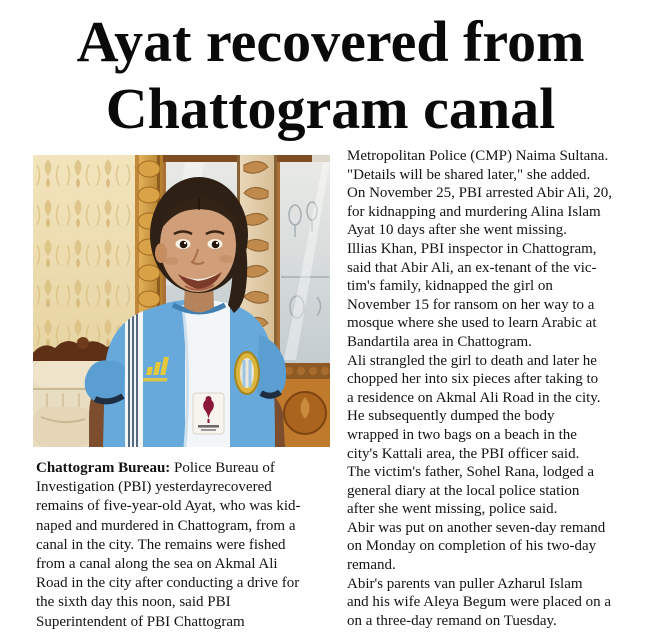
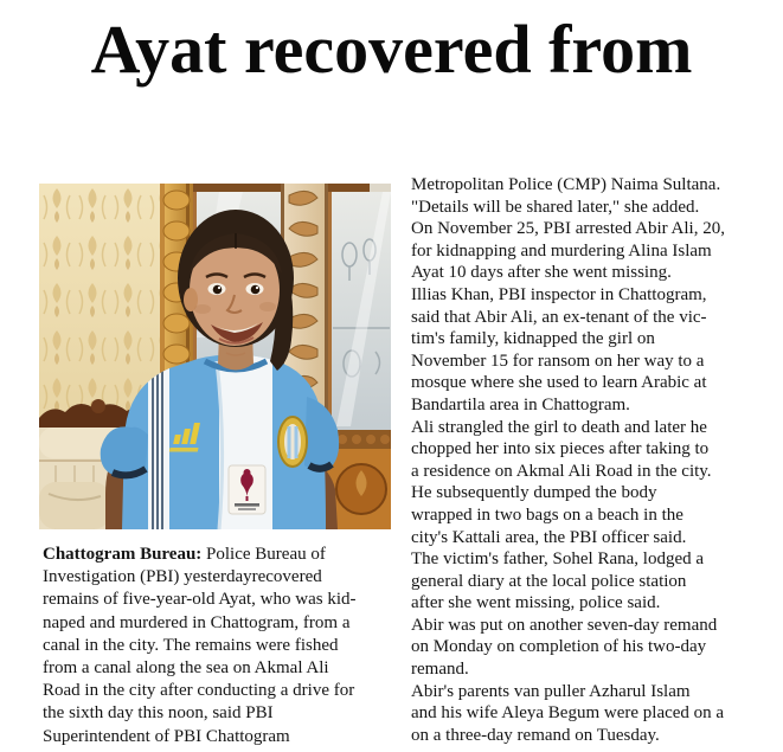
  Ayat recovered from
- Chattogram canal
  Chattogram Bureau: Police Bureau of
  Investigation (PBI) yesterdayrecovered
  remains of five-year-old Ayat, who was kid-
  naped and murdered in Chattogram, from a
  canal in the city. The remains were fished
  from a canal along the sea on Akmal Ali
  Road in the city after conducting a drive for
  the sixth day this noon, said PBI
  Superintendent of PBI Chattogram
  Metropolitan Police (CMP) Naima Sultana.
  "Details will be shared later," she added.
  On November 25, PBI arrested Abir Ali, 20,
  for kidnapping and murdering Alina Islam
  Ayat 10 days after she went missing.
  Illias Khan, PBI inspector in Chattogram,
  said that Abir Ali, an ex-tenant of the vic-
  tim's family, kidnapped the girl on
  November 15 for ransom on her way to a
  mosque where she used to learn Arabic at
  Bandartila area in Chattogram.
  Ali strangled the girl to death and later he
  chopped her into six pieces after taking to
  a residence on Akmal Ali Road in the city.
  He subsequently dumped the body
  wrapped in two bags on a beach in the
  city's Kattali area, the PBI officer said.
  The victim's father, Sohel Rana, lodged a
  general diary at the local police station
  after she went missing, police said.
  Abir was put on another seven-day remand
  on Monday on completion of his two-day
  remand.
  Abir's parents van puller Azharul Islam
  and his wife Aleya Begum were placed on a
  on a three-day remand on Tuesday.
